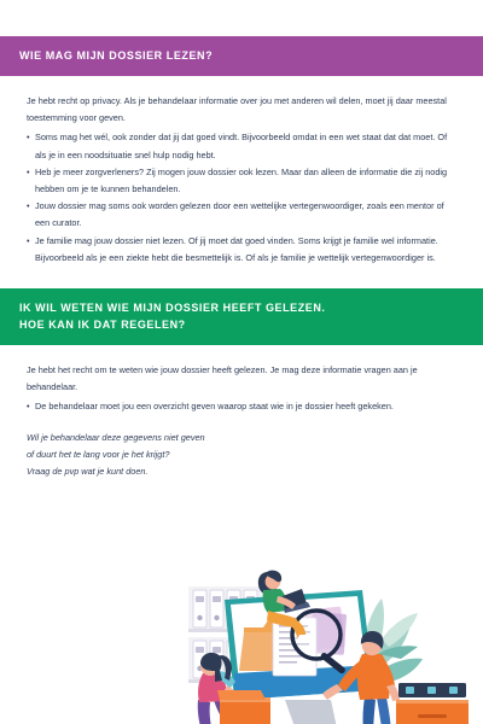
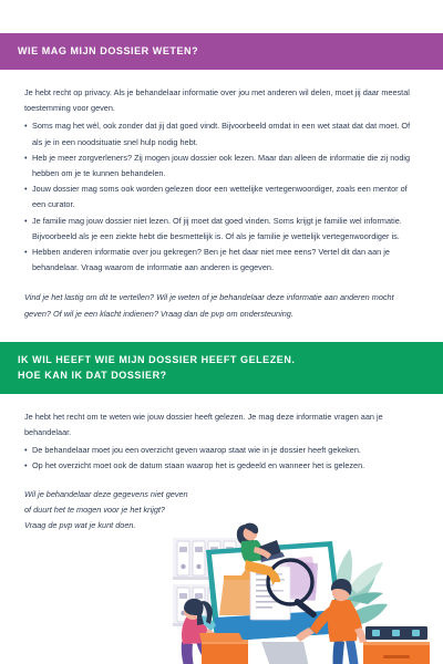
- WIE MAG MIJN DOSSIER LEZEN?
+ WIE MAG MIJN DOSSIER WETEN?
  Je hebt recht op privacy. Als je behandelaar informatie over jou met anderen wil delen, moet jij daar meestal toestemming voor geven.
  Soms mag het wél, ook zonder dat jij dat goed vindt. Bijvoorbeeld omdat in een wet staat dat dat moet. Of als je in een noodsituatie snel hulp nodig hebt.
  Heb je meer zorgverleners? Zij mogen jouw dossier ook lezen. Maar dan alleen de informatie die zij nodig hebben om je te kunnen behandelen.
  Jouw dossier mag soms ook worden gelezen door een wettelijke vertegenwoordiger, zoals een mentor of een curator.
  Je familie mag jouw dossier niet lezen. Of jij moet dat goed vinden. Soms krijgt je familie wel informatie. Bijvoorbeeld als je een ziekte hebt die besmettelijk is. Of als je familie je wettelijk vertegenwoordiger is.
+ Hebben anderen informatie over jou gekregen? Ben je het daar niet mee eens? Vertel dit dan aan je behandelaar. Vraag waarom de informatie aan anderen is gegeven.
+ Vind je het lastig om dit te vertellen? Wil je weten of je behandelaar deze informatie aan anderen mocht geven? Of wil je een klacht indienen? Vraag dan de pvp om ondersteuning.
- IK WIL WETEN WIE MIJN DOSSIER HEEFT GELEZEN.
+ IK WIL HEEFT WIE MIJN DOSSIER HEEFT GELEZEN.
- HOE KAN IK DAT REGELEN?
+ HOE KAN IK DAT DOSSIER?
  Je hebt het recht om te weten wie jouw dossier heeft gelezen. Je mag deze informatie vragen aan je behandelaar.
  De behandelaar moet jou een overzicht geven waarop staat wie in je dossier heeft gekeken.
+ Op het overzicht moet ook de datum staan waarop het is gedeeld en wanneer het is gelezen.
  Wil je behandelaar deze gegevens niet geven
- of duurt het te lang voor je het krijgt?
+ of duurt het te mogen voor je het krijgt?
  Vraag de pvp wat je kunt doen.
